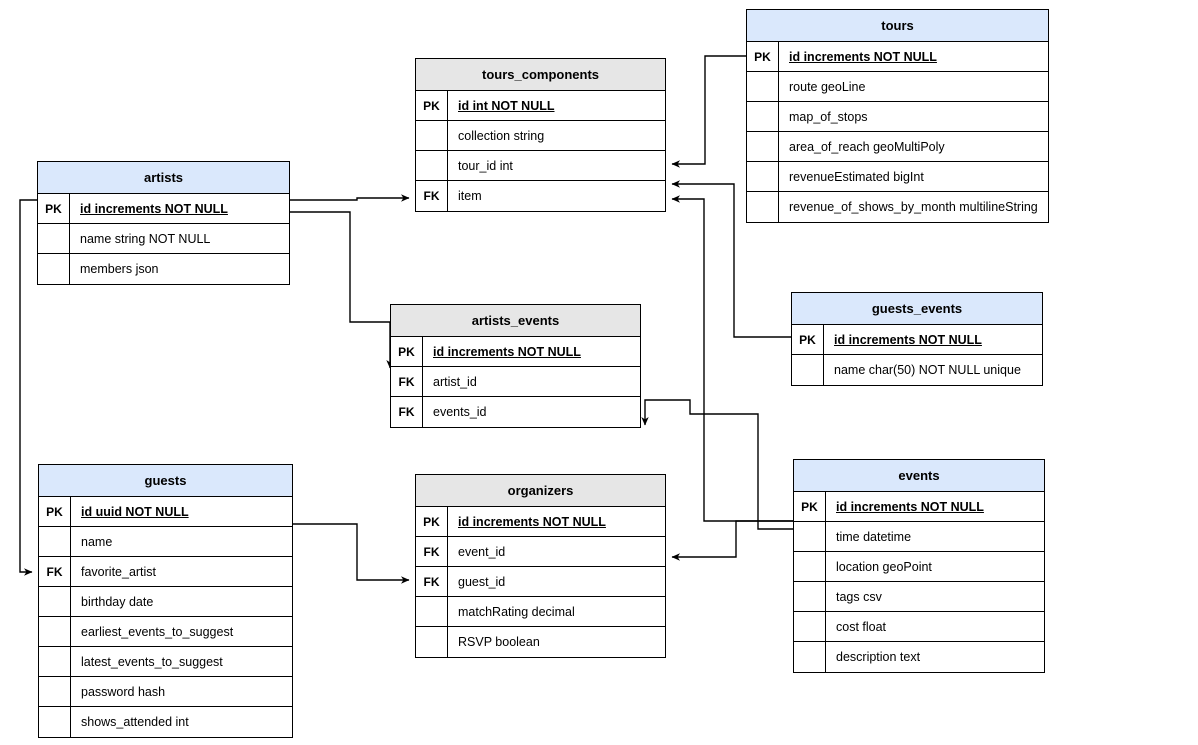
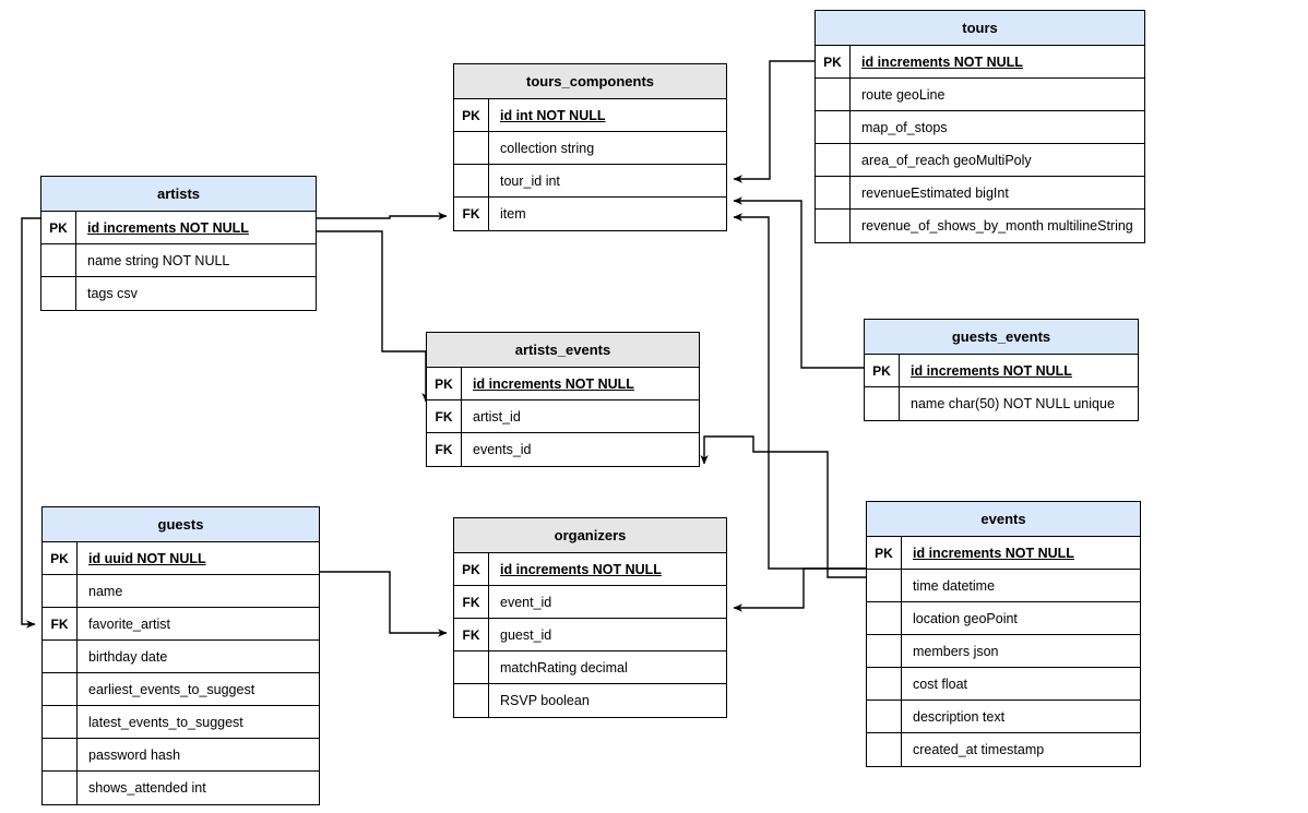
  tours
  PK
  id increments NOT NULL
  route geoLine
  map_of_stops
  area_of_reach geoMultiPoly
  revenueEstimated bigInt
  revenue_of_shows_by_month multilineString
  tours_components
  PK
  id int NOT NULL
  collection string
  tour_id int
  FK
  item
  artists
  PK
  id increments NOT NULL
  name string NOT NULL
- members json
+ tags csv
  artists_events
  PK
  id increments NOT NULL
  FK
  artist_id
  FK
  events_id
  guests_events
  PK
  id increments NOT NULL
  name char(50) NOT NULL unique
  guests
  PK
  id uuid NOT NULL
  name
  FK
  favorite_artist
  birthday date
  earliest_events_to_suggest
  latest_events_to_suggest
  password hash
  shows_attended int
  organizers
  PK
  id increments NOT NULL
  FK
  event_id
  FK
  guest_id
  matchRating decimal
  RSVP boolean
  events
  PK
  id increments NOT NULL
  time datetime
  location geoPoint
- tags csv
+ members json
  cost float
  description text
+ created_at timestamp
